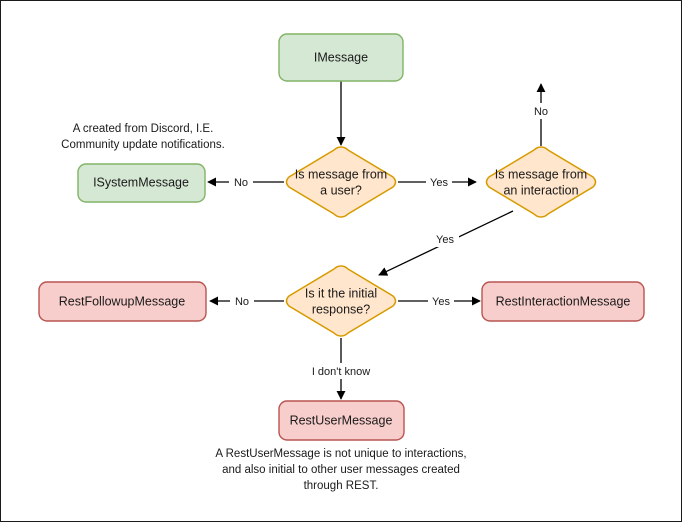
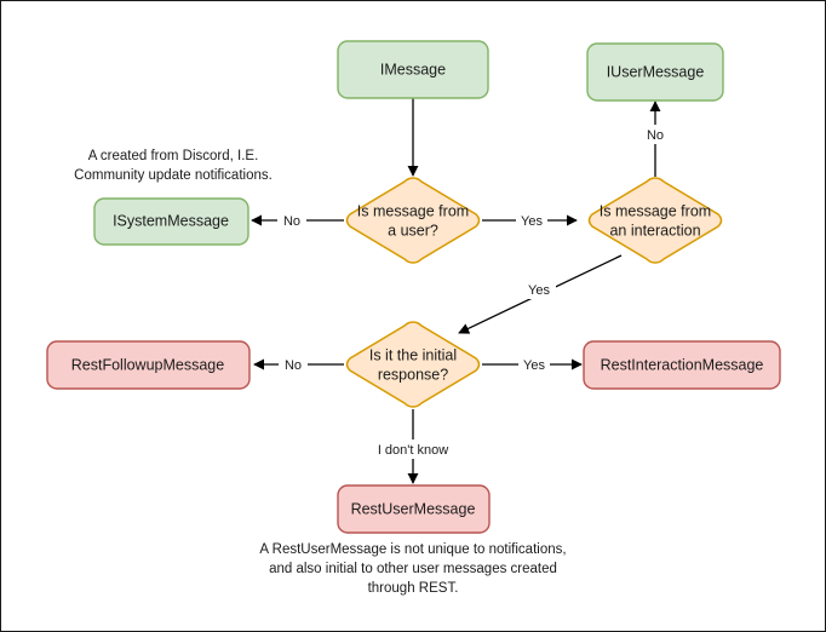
  No
  Yes
  No
  Yes
  No
  Yes
  I don't know
  IMessage
+ IUserMessage
  ISystemMessage
  Is message from
  a user?
  Is message from
  an interaction
  Is it the initial
  response?
  RestFollowupMessage
  RestInteractionMessage
  RestUserMessage
  A created from Discord, I.E.
  Community update notifications.
- A RestUserMessage is not unique to interactions,
+ A RestUserMessage is not unique to notifications,
  and also initial to other user messages created
  through REST.
